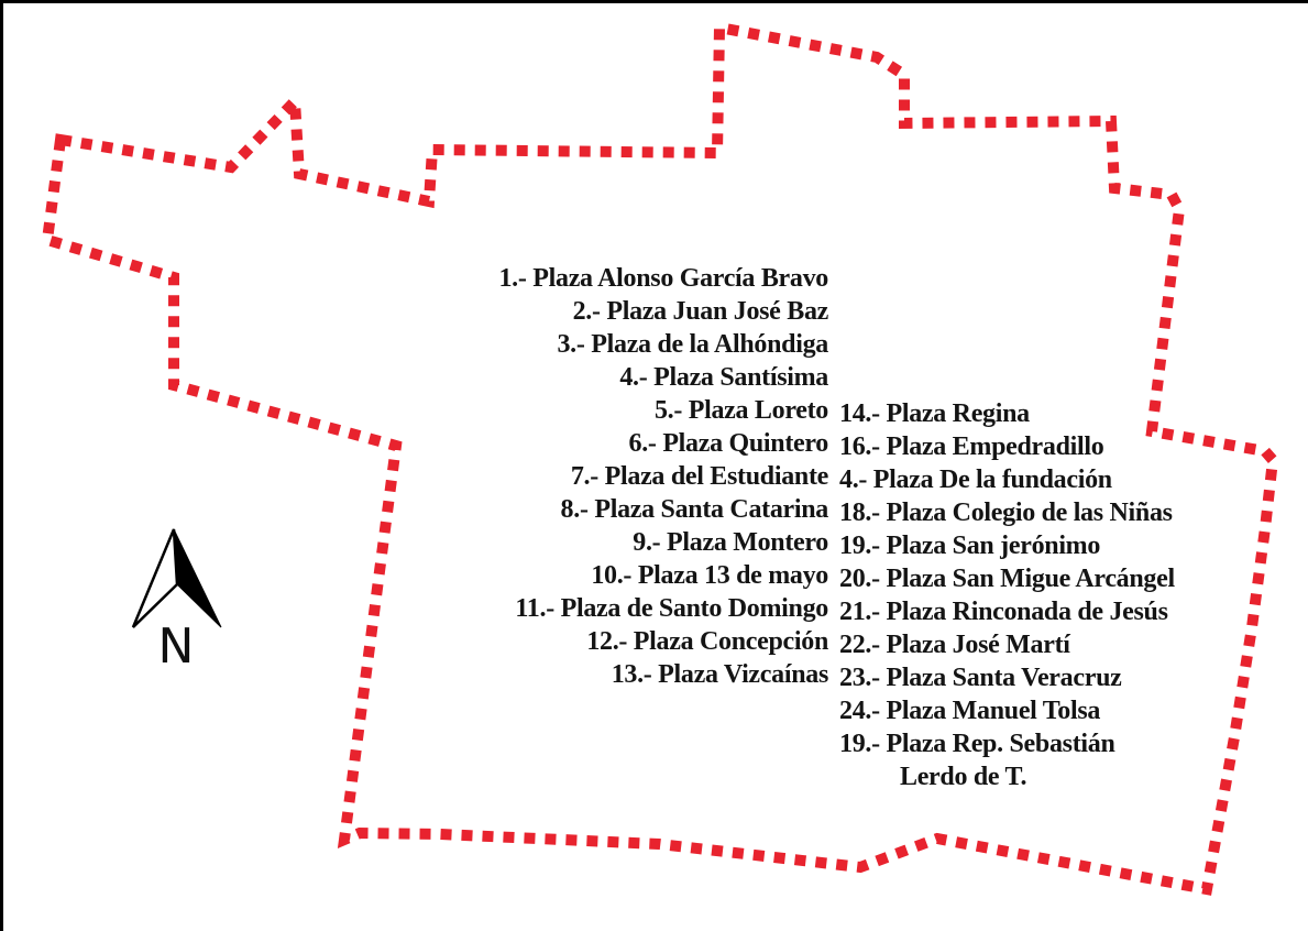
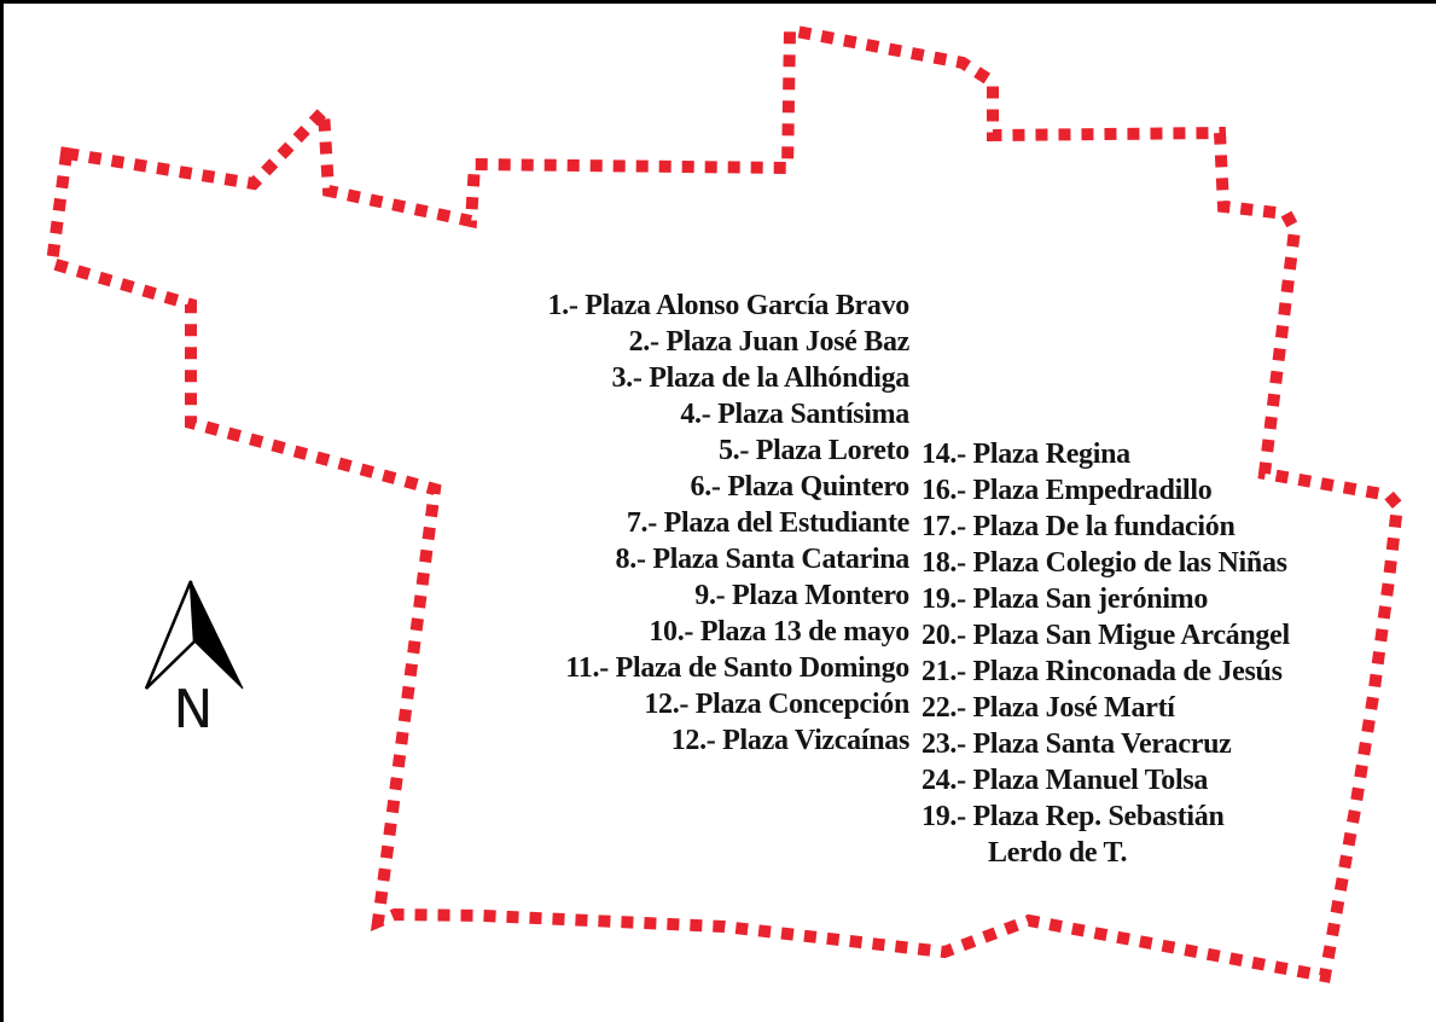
  N
  1.- Plaza Alonso García Bravo
  2.- Plaza Juan José Baz
  3.- Plaza de la Alhóndiga
  4.- Plaza Santísima
  5.- Plaza Loreto
  6.- Plaza Quintero
  7.- Plaza del Estudiante
  8.- Plaza Santa Catarina
  9.- Plaza Montero
  10.- Plaza 13 de mayo
  11.- Plaza de Santo Domingo
  12.- Plaza Concepción
- 13.- Plaza Vizcaínas
+ 12.- Plaza Vizcaínas
  14.- Plaza Regina
  16.- Plaza Empedradillo
- 4.- Plaza De la fundación
+ 17.- Plaza De la fundación
  18.- Plaza Colegio de las Niñas
  19.- Plaza San jerónimo
  20.- Plaza San Migue Arcángel
  21.- Plaza Rinconada de Jesús
  22.- Plaza José Martí
  23.- Plaza Santa Veracruz
  24.- Plaza Manuel Tolsa
  19.- Plaza Rep. Sebastián
  Lerdo de T.
